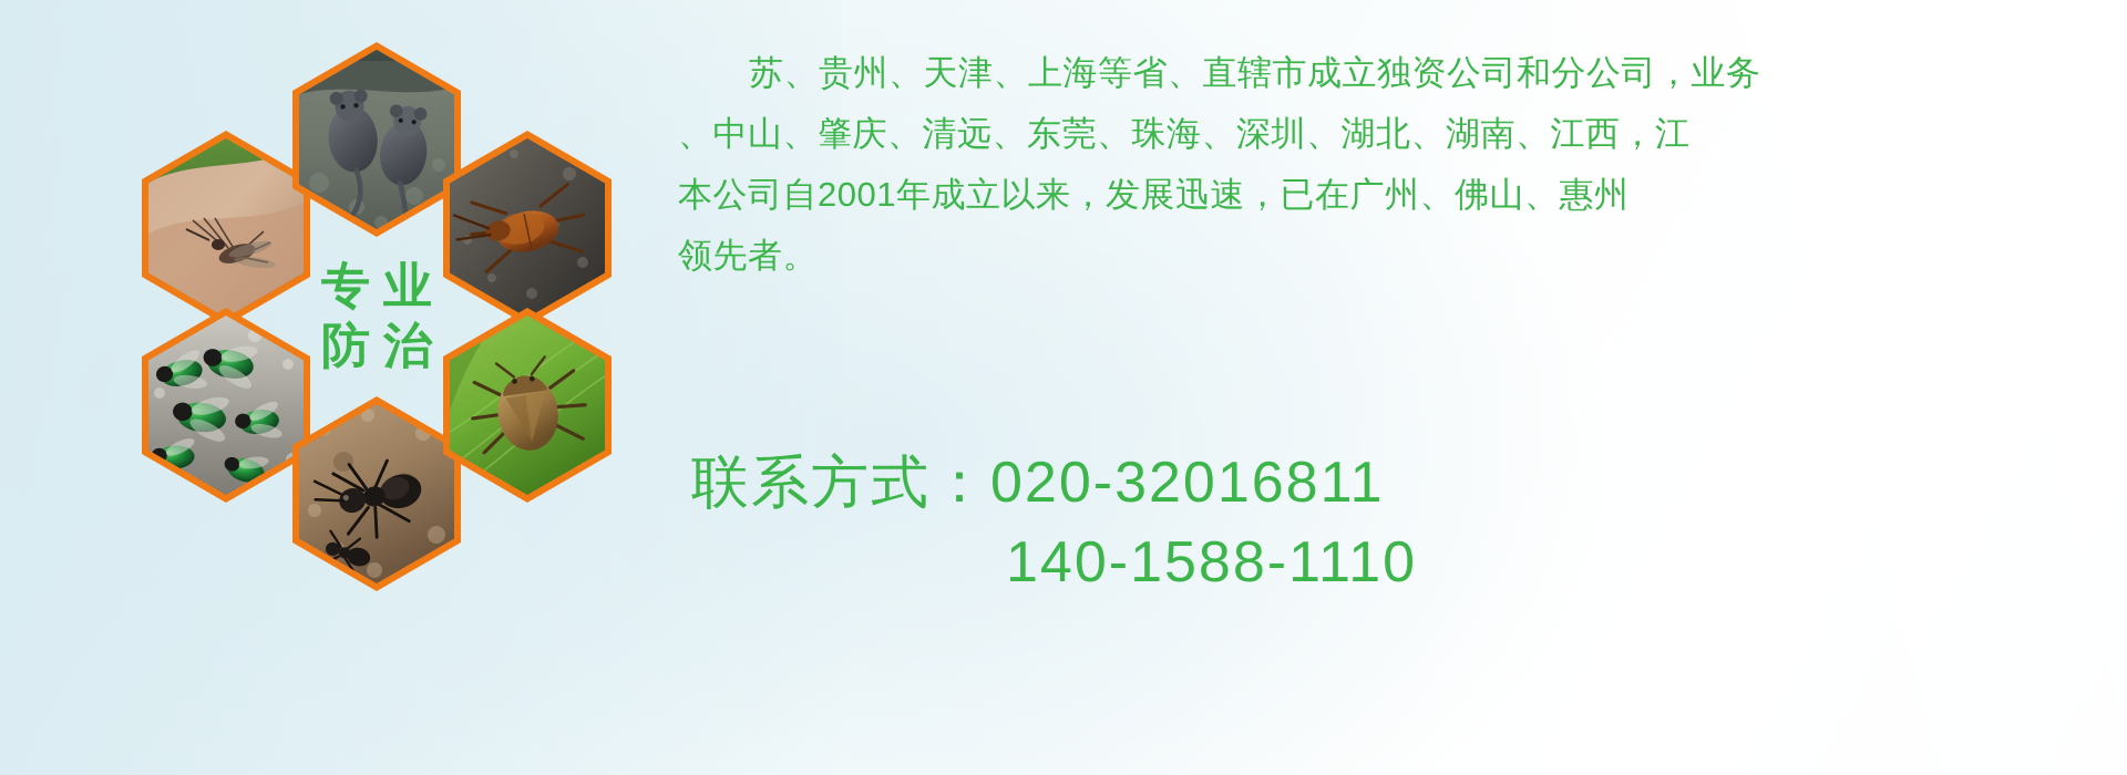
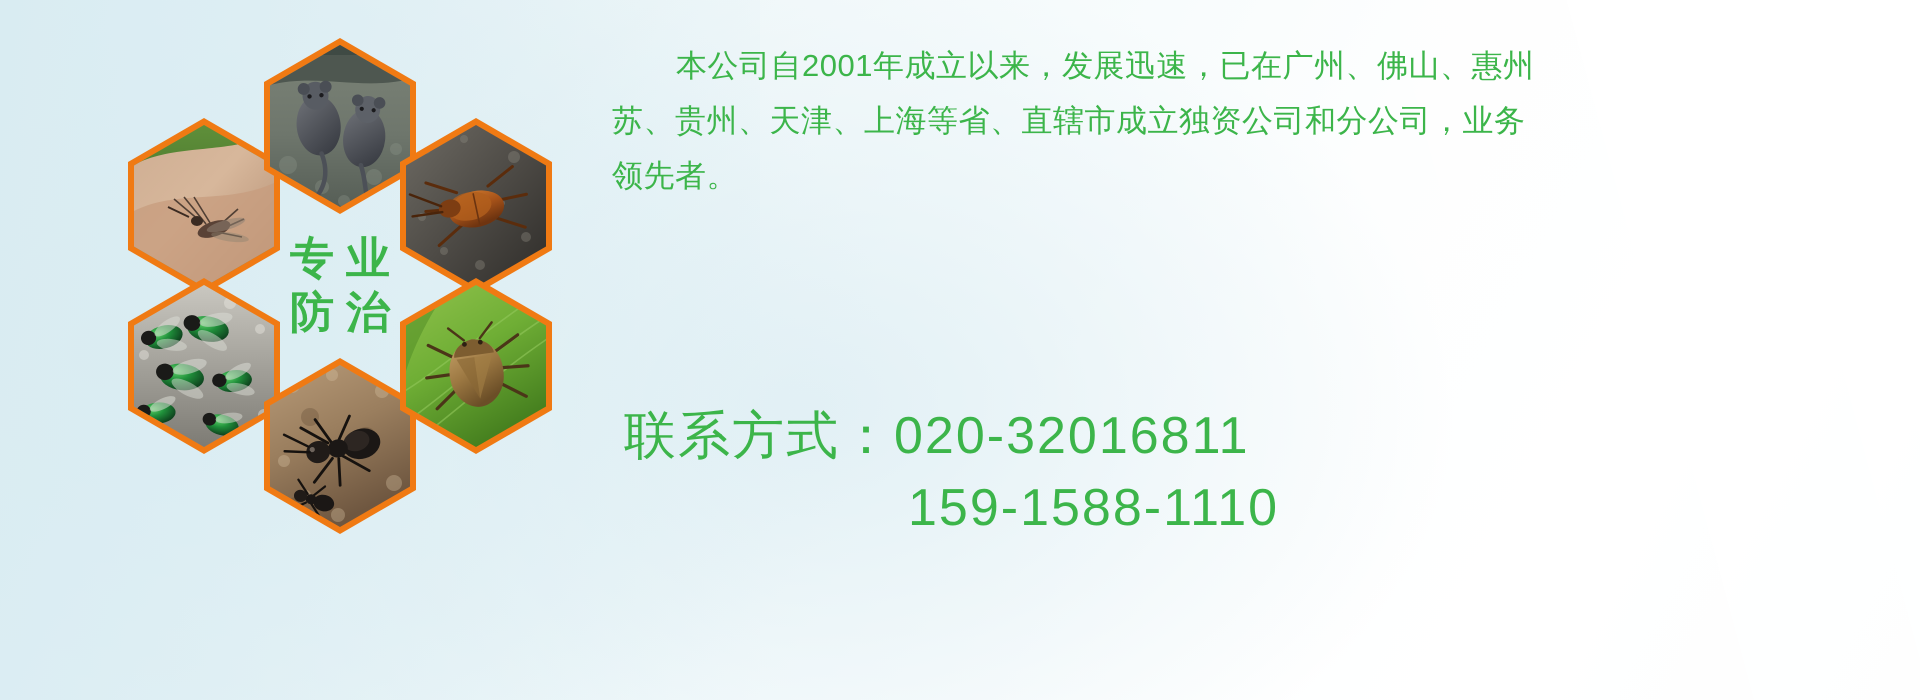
  专业
  防治
- 苏、贵州、天津、上海等省、直辖市成立独资公司和分公司，业务
+ 本公司自2001年成立以来，发展迅速，已在广州、佛山、惠州
- 、中山、肇庆、清远、东莞、珠海、深圳、湖北、湖南、江西，江
- 本公司自2001年成立以来，发展迅速，已在广州、佛山、惠州
+ 苏、贵州、天津、上海等省、直辖市成立独资公司和分公司，业务
  领先者。
  联系方式：020-32016811
- 140-1588-1110
+ 159-1588-1110
